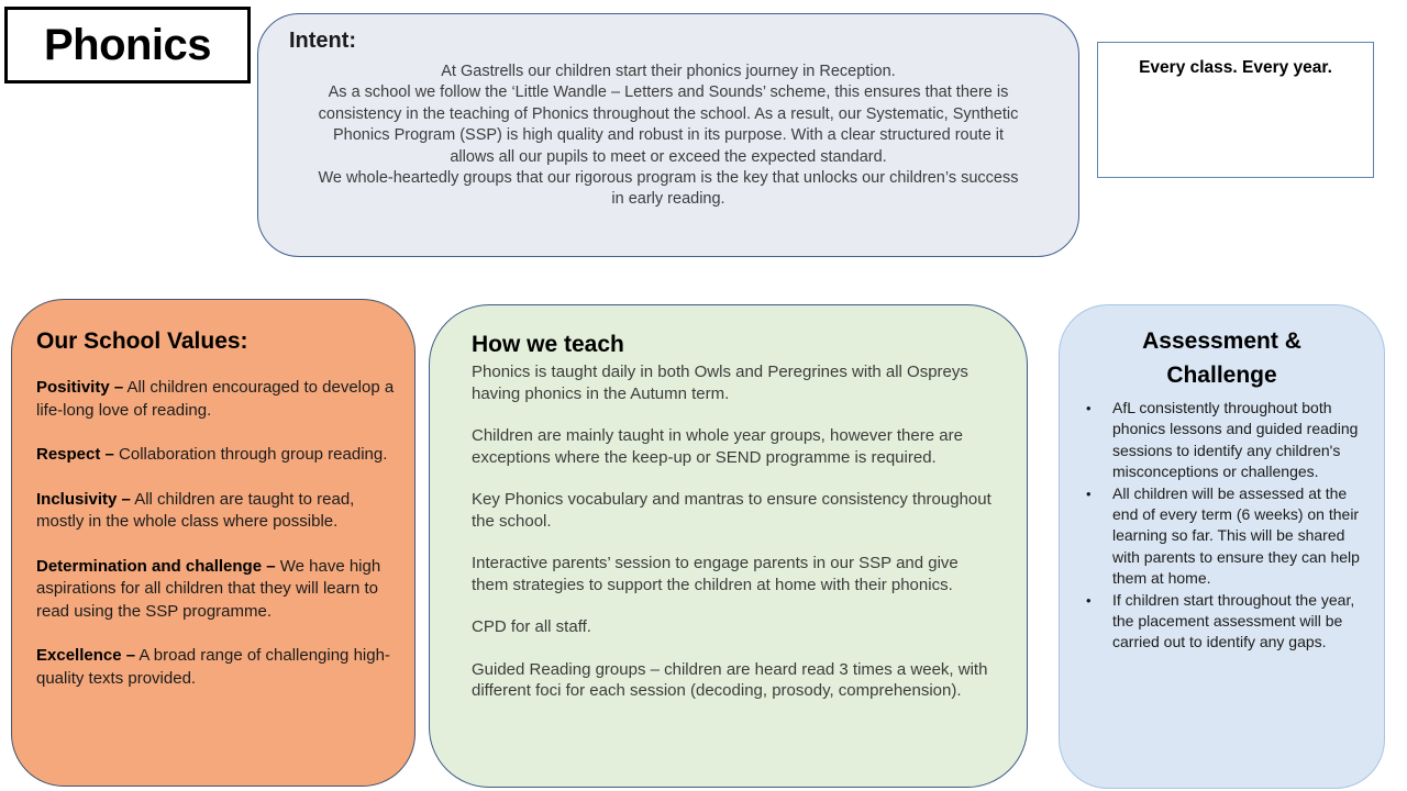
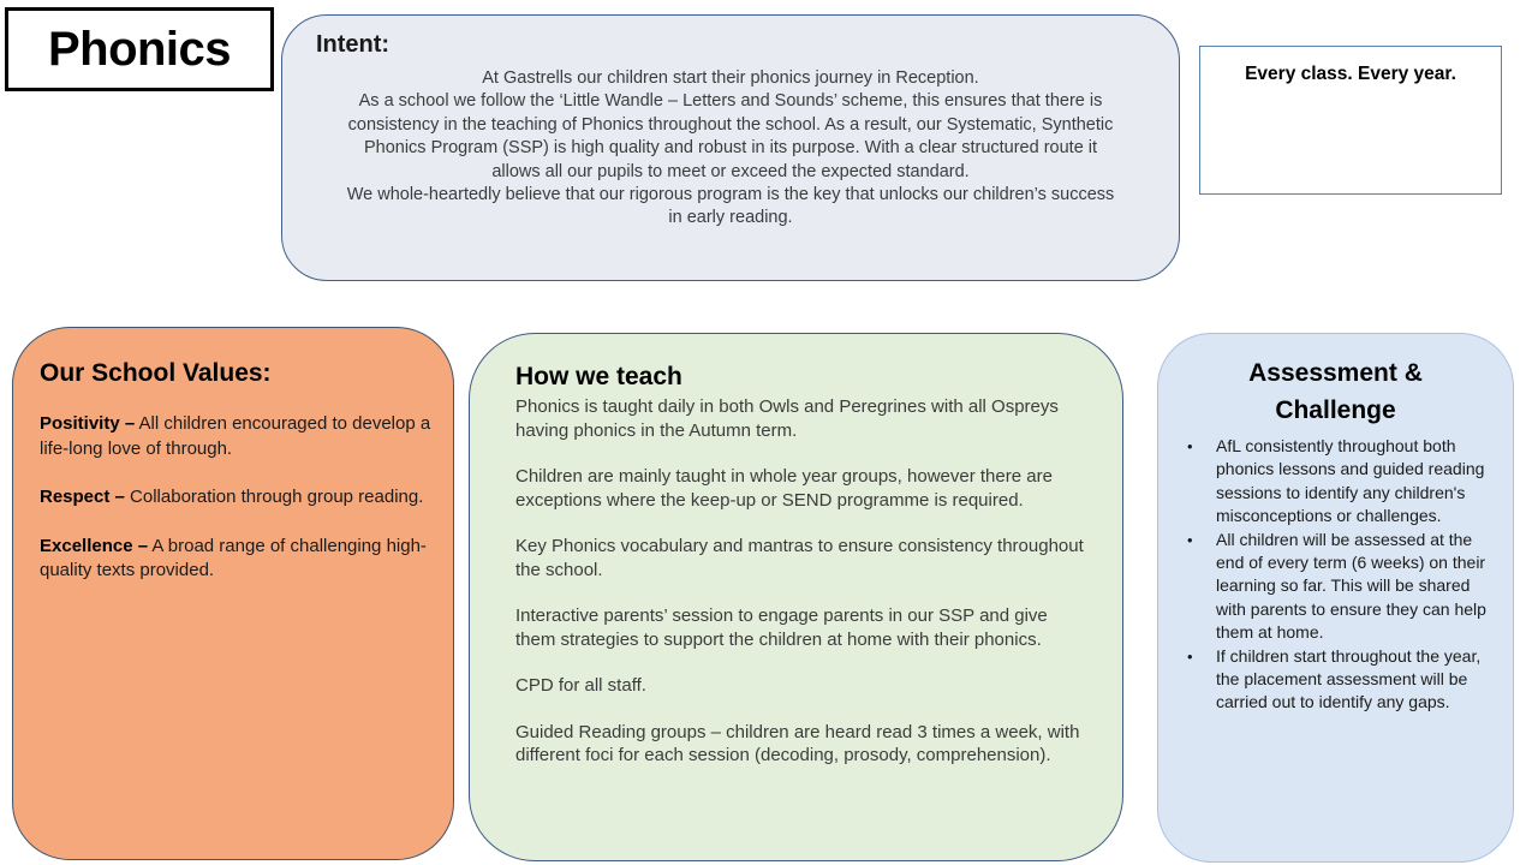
  Phonics
  Intent:
  At Gastrells our children start their phonics journey in Reception.
  As a school we follow the ‘Little Wandle – Letters and Sounds’ scheme, this ensures that there is
  consistency in the teaching of Phonics throughout the school. As a result, our Systematic, Synthetic
  Phonics Program (SSP) is high quality and robust in its purpose. With a clear structured route it
  allows all our pupils to meet or exceed the expected standard.
- We whole-heartedly groups that our rigorous program is the key that unlocks our children’s success
+ We whole-heartedly believe that our rigorous program is the key that unlocks our children’s success
  in early reading.
  Every class. Every year.
  Our School Values:
- Positivity – All children encouraged to develop a life-long love of reading.
+ Positivity – All children encouraged to develop a life-long love of through.
  Respect – Collaboration through group reading.
- Inclusivity – All children are taught to read, mostly in the whole class where possible.
- Determination and challenge – We have high aspirations for all children that they will learn to read using the SSP programme.
  Excellence – A broad range of challenging high-quality texts provided.
  How we teach
  Phonics is taught daily in both Owls and Peregrines with all Ospreys having phonics in the Autumn term.
  Children are mainly taught in whole year groups, however there are exceptions where the keep-up or SEND programme is required.
  Key Phonics vocabulary and mantras to ensure consistency throughout the school.
  Interactive parents’ session to engage parents in our SSP and give them strategies to support the children at home with their phonics.
  CPD for all staff.
  Guided Reading groups – children are heard read 3 times a week, with different foci for each session (decoding, prosody, comprehension).
  Assessment &
  Challenge
  •
  AfL consistently throughout both phonics lessons and guided reading sessions to identify any children's misconceptions or challenges.
  •
  All children will be assessed at the end of every term (6 weeks) on their learning so far. This will be shared with parents to ensure they can help them at home.
  •
  If children start throughout the year, the placement assessment will be carried out to identify any gaps.
